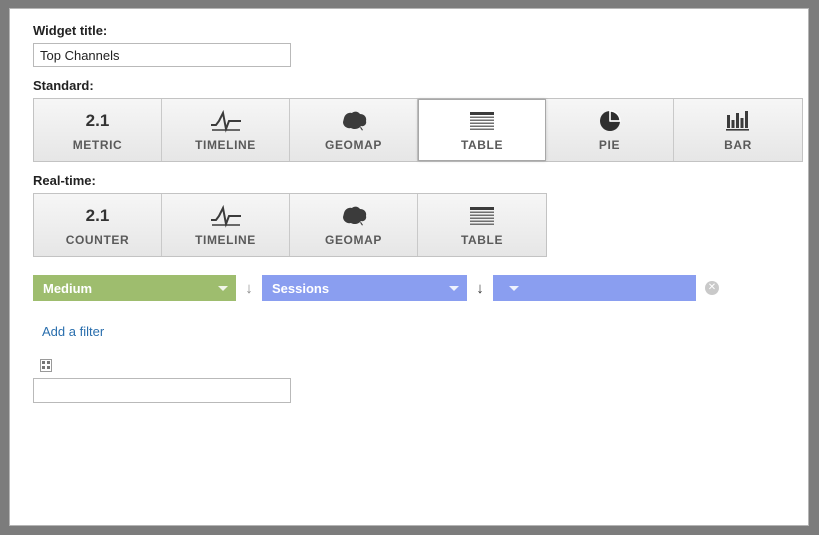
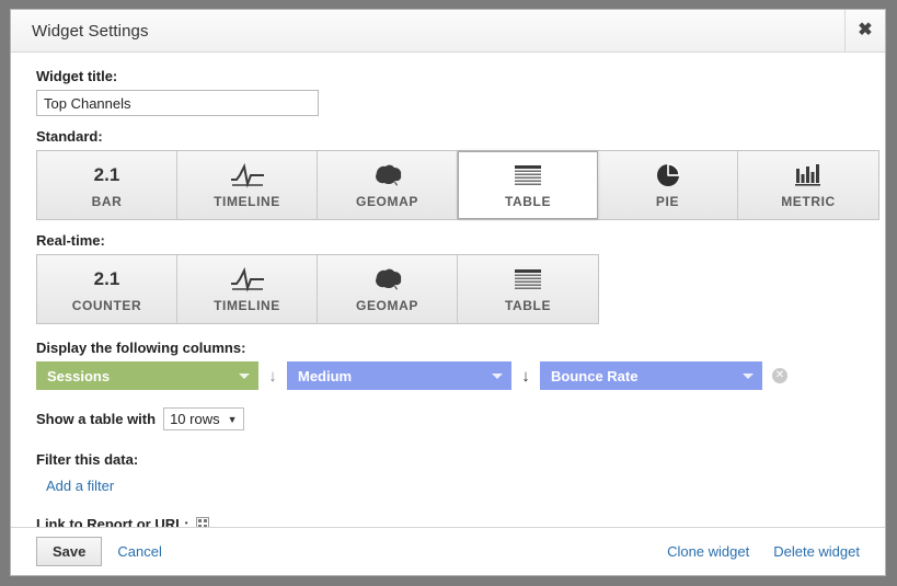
+ Widget Settings
+ ✖
  Widget title:
  Top Channels
  Standard:
  2.1
- METRIC
+ BAR
  TIMELINE
  GEOMAP
  TABLE
  PIE
- BAR
+ METRIC
  Real-time:
  2.1
  COUNTER
  TIMELINE
  GEOMAP
  TABLE
+ Display the following columns:
- Medium
+ Sessions
  ↓
- Sessions
+ Medium
  ↓
+ Bounce Rate
  ✕
+ Show a table with
+ 10 rows
+ ▼
+ Filter this data:
  Add a filter
+ Link to Report or URL:
+ Save
+ Cancel
+ Clone widget
+ Delete widget
